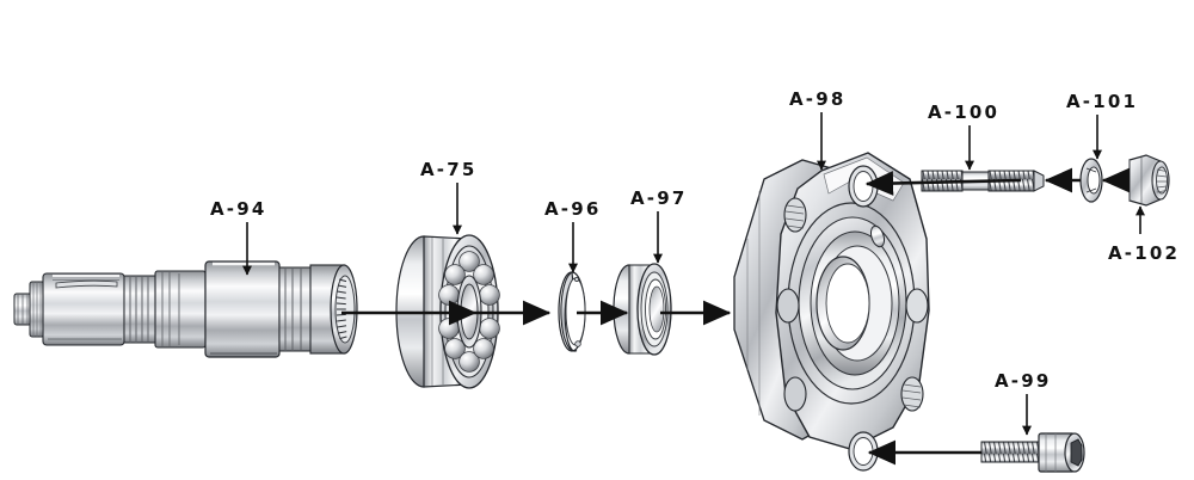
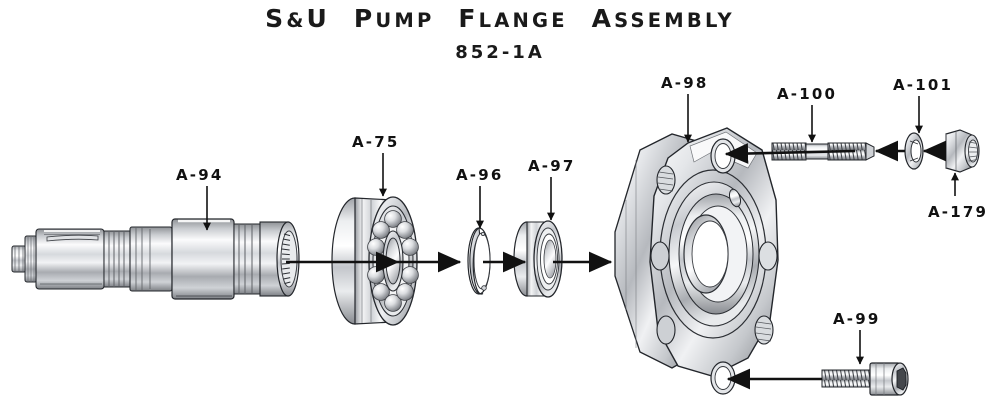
+ S&U PUMP FLANGE ASSEMBLY
+ 852-1A
  A-94
  A-75
  A-96
  A-97
  A-98
  A-99
  A-100
  A-101
- A-102
+ A-179
